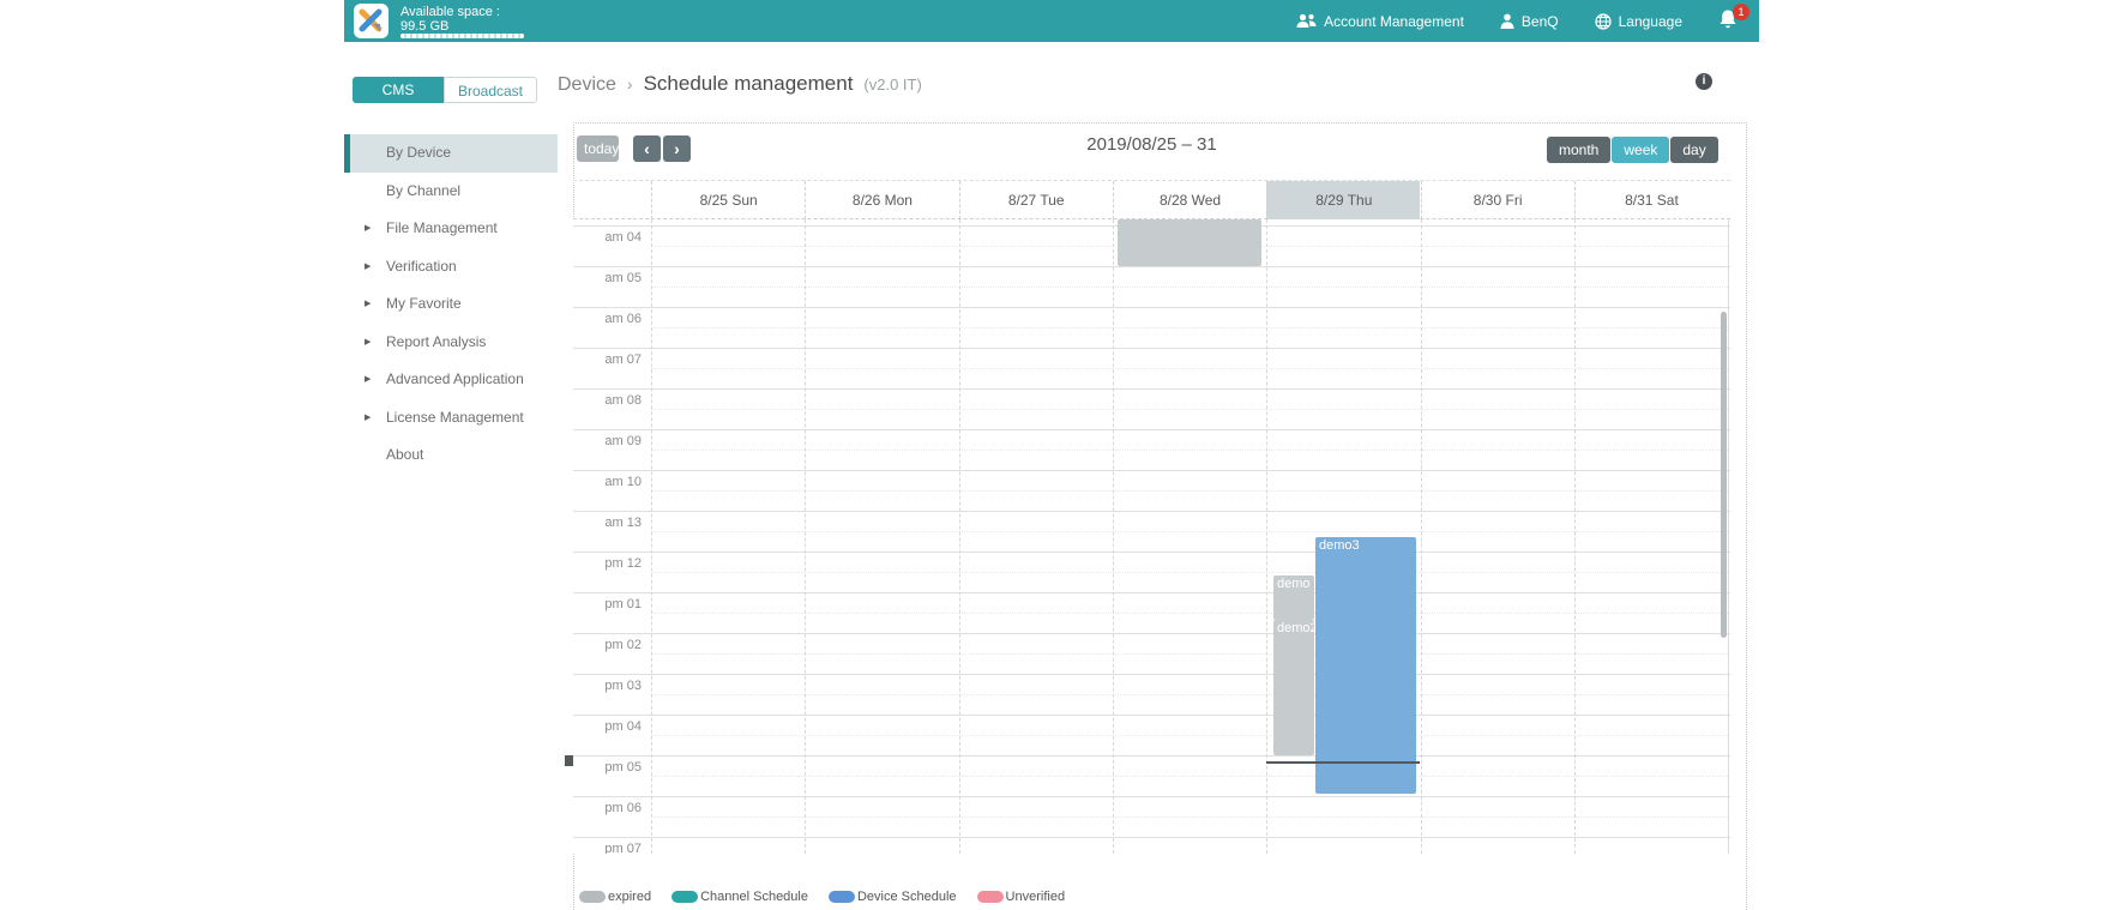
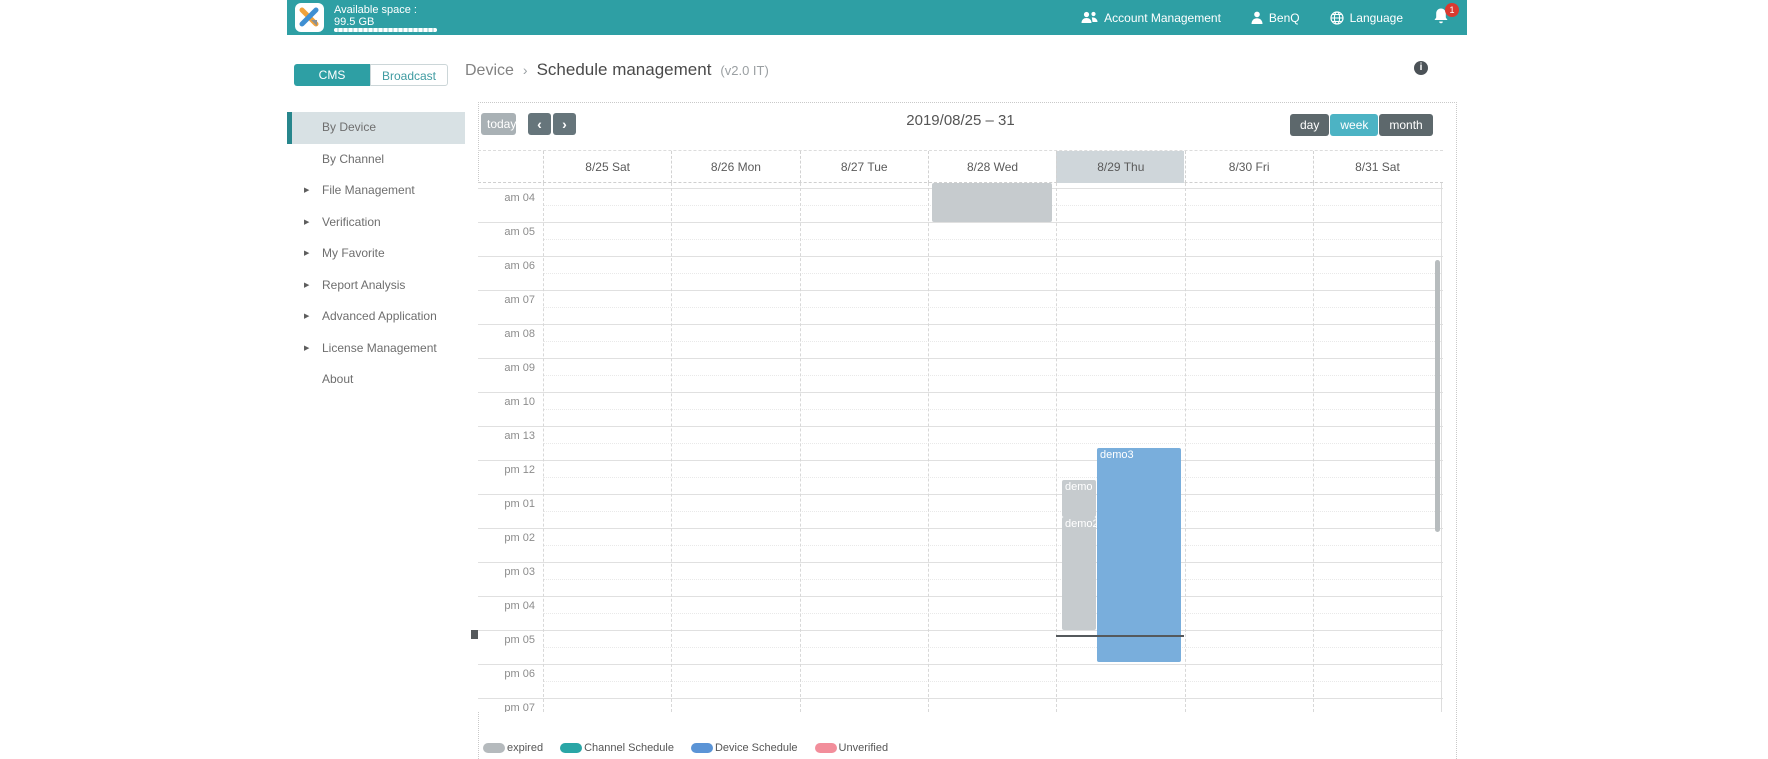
  Available space :
  99.5 GB
  Account Management
  BenQ
  Language
  1
  CMS
  Broadcast
  Device
  ›
  Schedule management
  (v2.0 IT)
  i
  By Device
  By Channel
  File Management
  Verification
  My Favorite
  Report Analysis
  Advanced Application
  License Management
  About
  today
  ‹
  ›
  2019/08/25 – 31
- month
+ day
  week
- day
+ month
- 8/25 Sun
+ 8/25 Sat
  8/26 Mon
  8/27 Tue
  8/28 Wed
  8/29 Thu
  8/30 Fri
  8/31 Sat
  am 04
  am 05
  am 06
  am 07
  am 08
  am 09
  am 10
  am 13
  pm 12
  pm 01
  pm 02
  pm 03
  pm 04
  pm 05
  pm 06
  pm 07
  demo
  demo2
  demo3
  expired
  Channel Schedule
  Device Schedule
  Unverified
